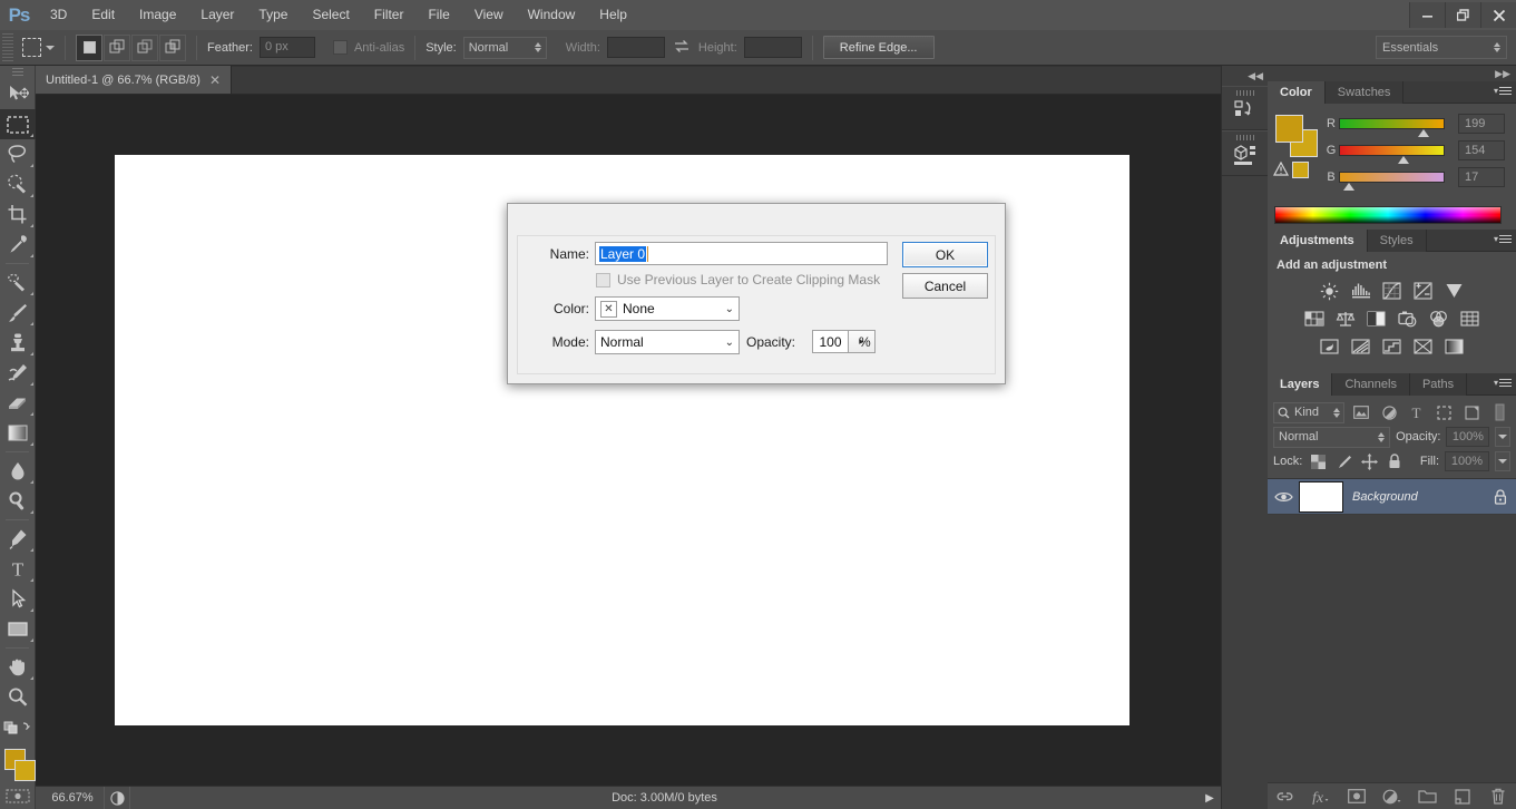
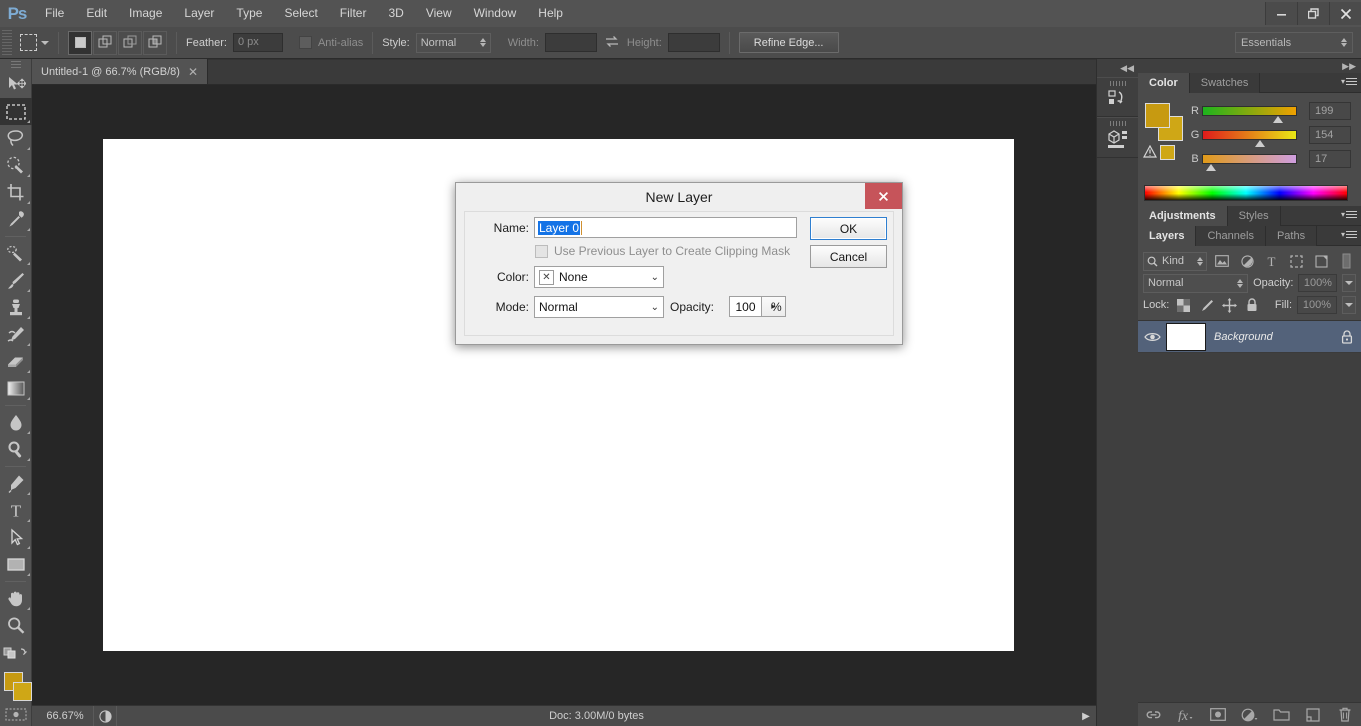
  Ps
- 3D
+ File
  Edit
  Image
  Layer
  Type
  Select
  Filter
- File
+ 3D
  View
  Window
  Help
  Feather:
  0 px
  Anti-alias
  Style:
  Normal
  Width:
  Height:
  Refine Edge...
  Essentials
  T
  Untitled-1 @ 66.7% (RGB/8)
  ✕
  66.67%
  Doc: 3.00M/0 bytes
  ▶
  ◀◀
  ▶▶
  Color
  Swatches
  ▾
  R
  199
  G
  154
  B
  17
  Adjustments
  Styles
  ▾
- Add an adjustment
  Layers
  Channels
  Paths
  ▾
  Kind
  T
  Normal
  Opacity:
  100%
  Lock:
  Fill:
  100%
  Background
  fx
+ New Layer
  Name:
  Layer 0
  Use Previous Layer to Create Clipping Mask
  Color:
  ✕
  None
  ⌄
  Mode:
  Normal
  ⌄
  Opacity:
  100
  ▸
  %
  OK
  Cancel
